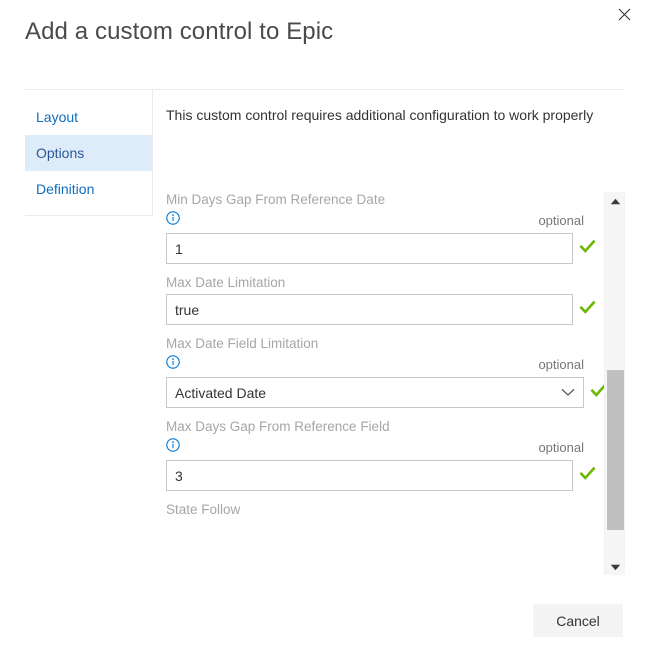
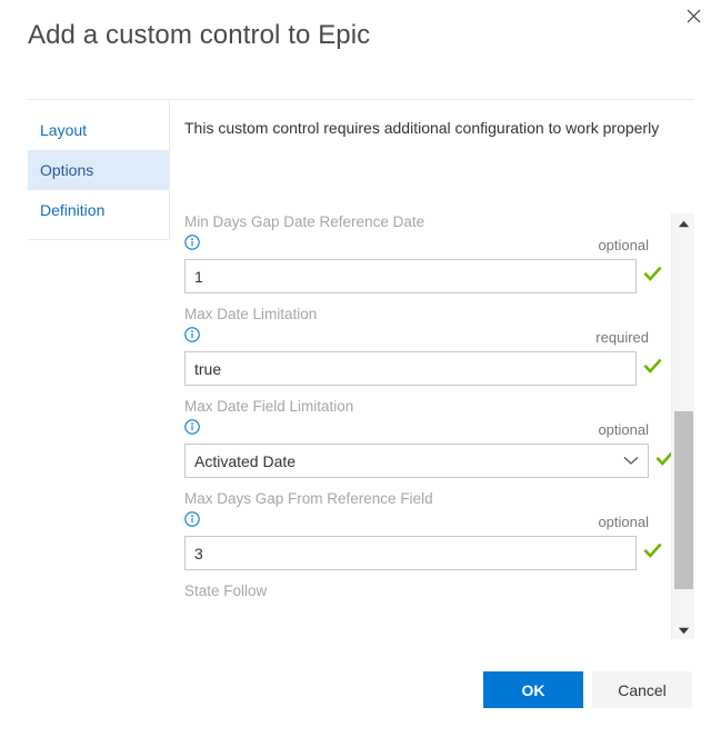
  Add a custom control to Epic
  Layout
  Options
  Definition
  This custom control requires additional configuration to work properly
- Min Days Gap From Reference Date
+ Min Days Gap Date Reference Date
  optional
  1
  Max Date Limitation
+ required
  true
  Max Date Field Limitation
  optional
  Activated Date
  Max Days Gap From Reference Field
  optional
  3
  State Follow
+ OK
  Cancel
